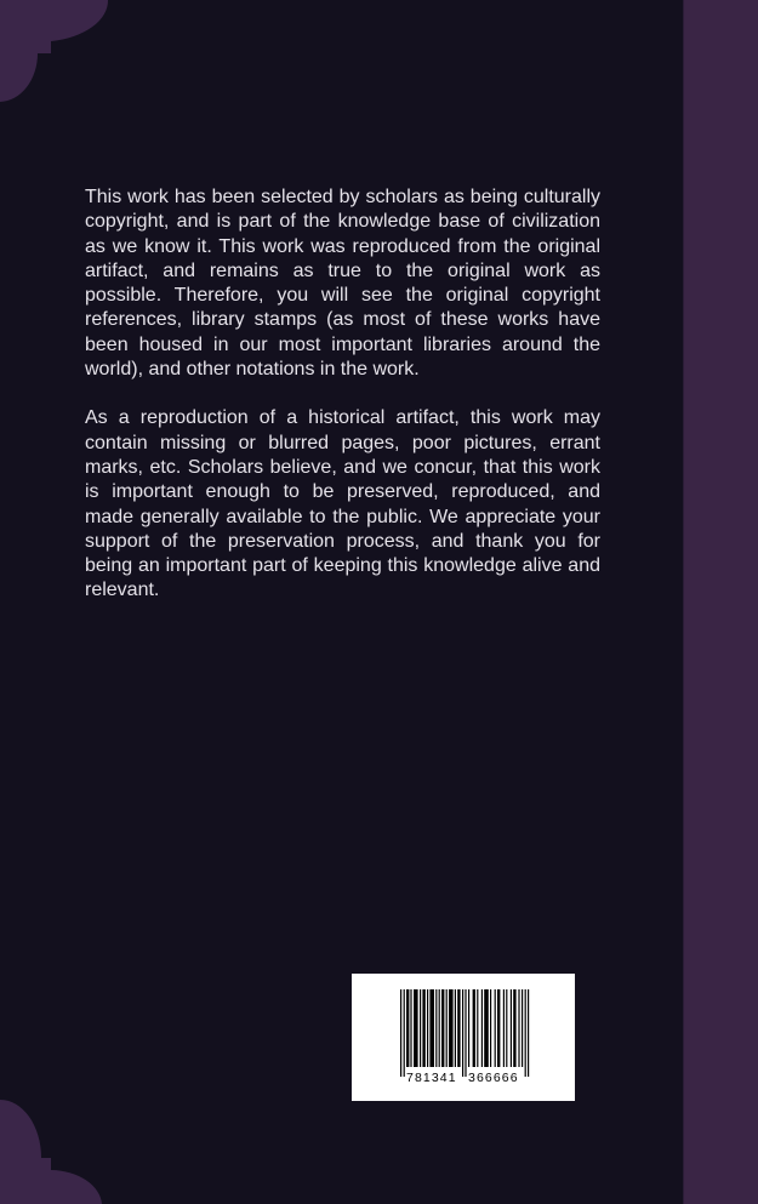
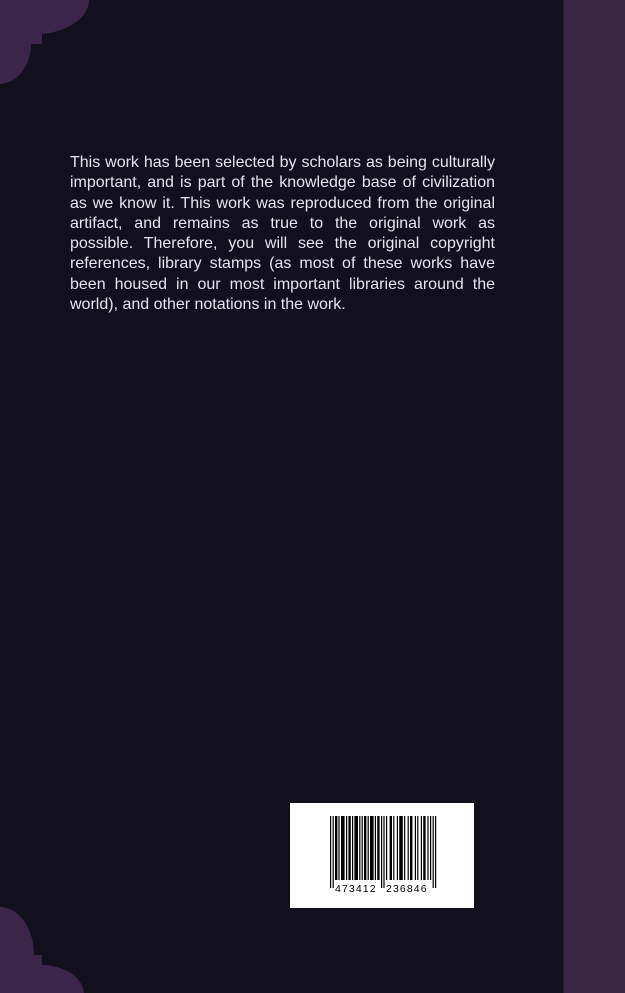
- This work has been selected by scholars as being culturally copyright, and is part of the knowledge base of civilization as we know it. This work was reproduced from the original artifact, and remains as true to the original work as possible. Therefore, you will see the original copyright references, library stamps (as most of these works have been housed in our most important libraries around the world), and other notations in the work.
+ This work has been selected by scholars as being culturally important, and is part of the knowledge base of civilization as we know it. This work was reproduced from the original artifact, and remains as true to the original work as possible. Therefore, you will see the original copyright references, library stamps (as most of these works have been housed in our most important libraries around the world), and other notations in the work.
- As a reproduction of a historical artifact, this work may contain missing or blurred pages, poor pictures, errant marks, etc. Scholars believe, and we concur, that this work is important enough to be preserved, reproduced, and made generally available to the public. We appreciate your support of the preservation process, and thank you for being an important part of keeping this knowledge alive and relevant.
- 781341
+ 473412
- 366666
+ 236846
